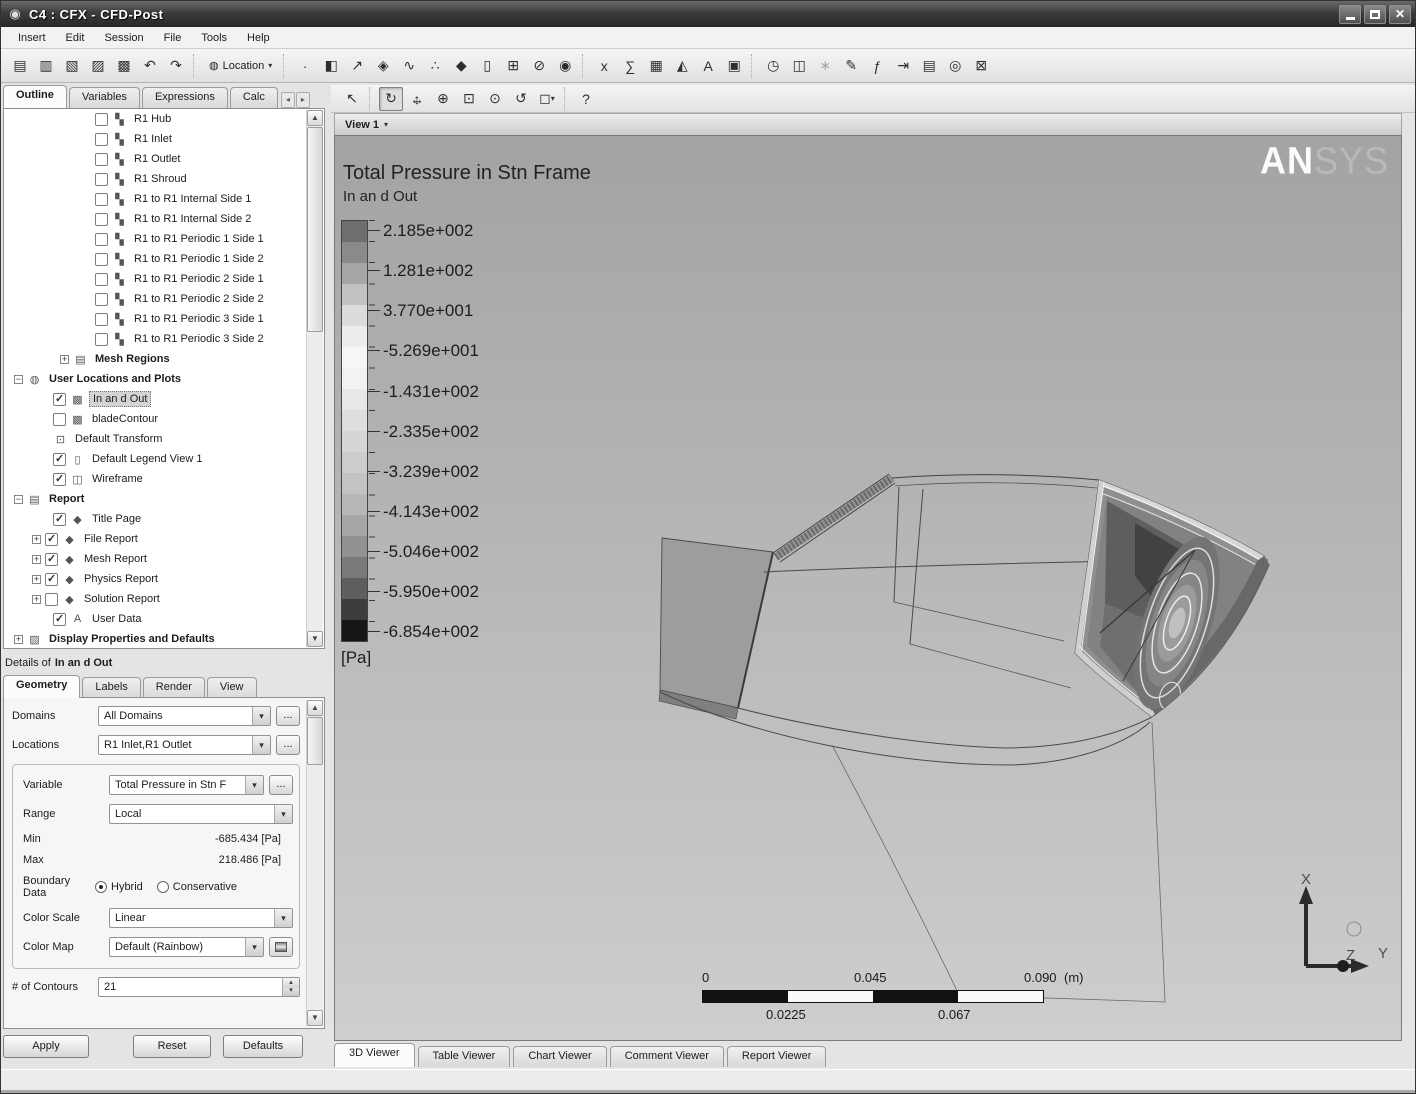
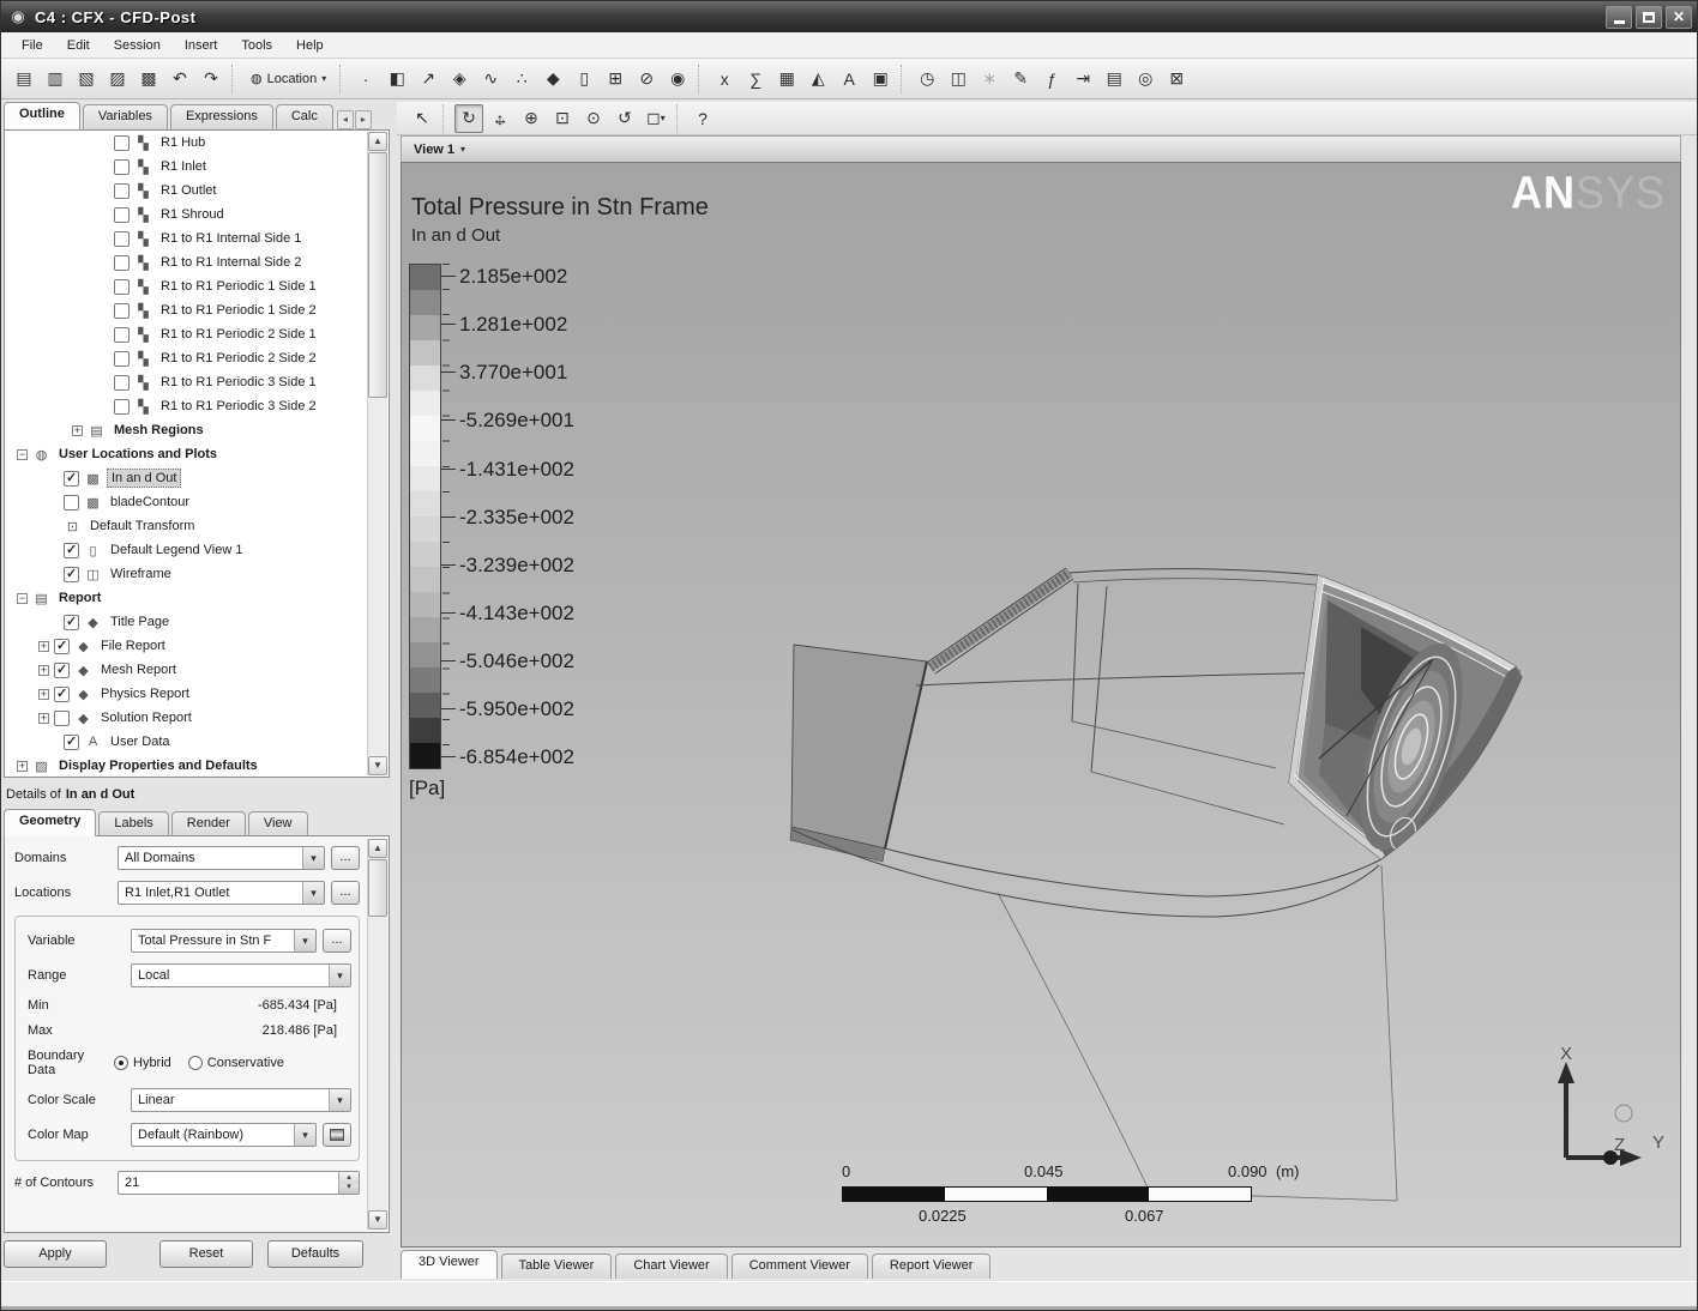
  ◉
  C4 : CFX - CFD-Post
- Insert
+ File
  Edit
  Session
- File
+ Insert
  Tools
  Help
  ▤
  ▥
  ▧
  ▨
  ▩
  ↶
  ↷
  ◍
  Location
  ▾
  ∙
  ◧
  ↗
  ◈
  ∿
  ∴
  ◆
  ▯
  ⊞
  ⊘
  ◉
  x
  ∑
  ▦
  ◭
  A
  ▣
  ◷
  ◫
  ∗
  ✎
  ƒ
  ⇥
  ▤
  ◎
  ⊠
  Outline
  Variables
  Expressions
  Calc
  ▚
  R1 Hub
  ▚
  R1 Inlet
  ▚
  R1 Outlet
  ▚
  R1 Shroud
  ▚
  R1 to R1 Internal Side 1
  ▚
  R1 to R1 Internal Side 2
  ▚
  R1 to R1 Periodic 1 Side 1
  ▚
  R1 to R1 Periodic 1 Side 2
  ▚
  R1 to R1 Periodic 2 Side 1
  ▚
  R1 to R1 Periodic 2 Side 2
  ▚
  R1 to R1 Periodic 3 Side 1
  ▚
  R1 to R1 Periodic 3 Side 2
  ▤
  Mesh Regions
  ◍
  User Locations and Plots
  ▩
  In an d Out
  ▩
  bladeContour
  ⊡
  Default Transform
  ▯
  Default Legend View 1
  ◫
  Wireframe
  ▤
  Report
  ◆
  Title Page
  ◆
  File Report
  ◆
  Mesh Report
  ◆
  Physics Report
  ◆
  Solution Report
  A
  User Data
  ▨
  Display Properties and Defaults
  Details of
  In an d Out
  Geometry
  Labels
  Render
  View
  Domains
  All Domains
  ...
  Locations
  R1 Inlet,R1 Outlet
  ...
  Variable
  Total Pressure in Stn F
  ...
  Range
  Local
  Min
  -685.434 [Pa]
  Max
  218.486 [Pa]
  Boundary Data
  Hybrid
  Conservative
  Color Scale
  Linear
  Color Map
  Default (Rainbow)
  # of Contours
  21
  Apply
  Reset
  Defaults
  ↖
  ↻
  ↔
  ↕
  ⊕
  ⊡
  ⊙
  ↺
  ◻
  ▾
  ?
  View 1
  ▾
  X
  Y
  Z
  Total Pressure in Stn Frame
  In an d Out
  2.185e+002
  1.281e+002
  3.770e+001
  -5.269e+001
  -1.431e+002
  -2.335e+002
  -3.239e+002
  -4.143e+002
  -5.046e+002
  -5.950e+002
  -6.854e+002
  [Pa]
  0
  0.045
  0.090
  (m)
  0.0225
  0.067
  3D Viewer
  Table Viewer
  Chart Viewer
  Comment Viewer
  Report Viewer
